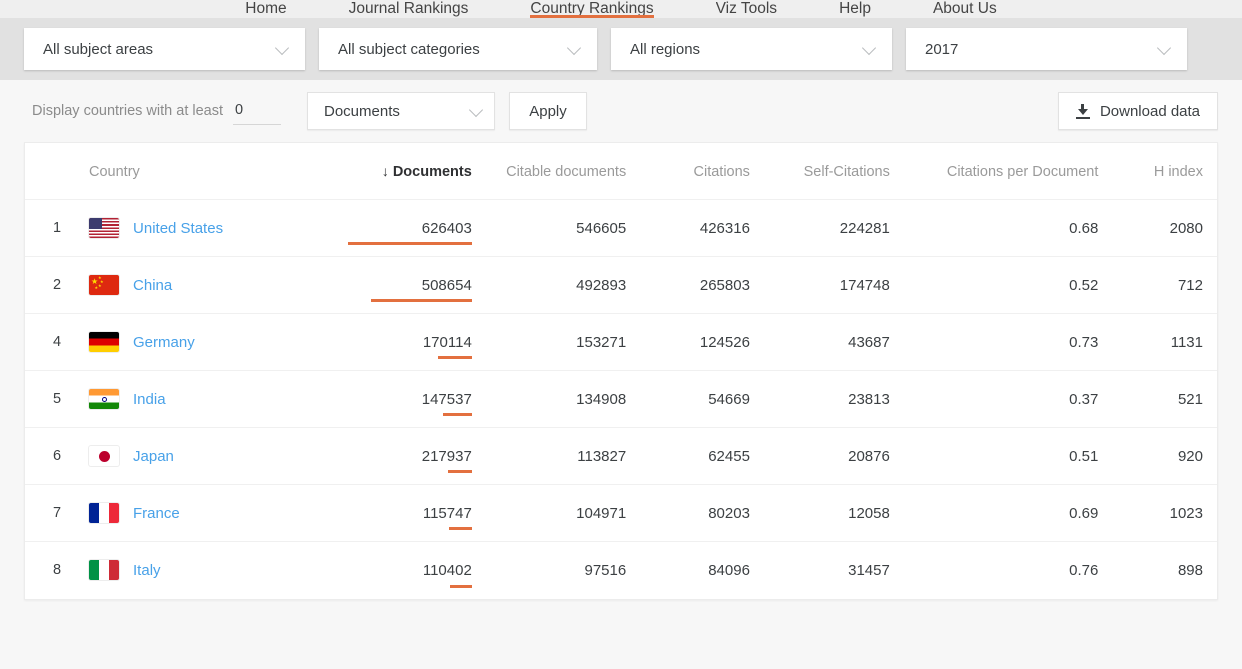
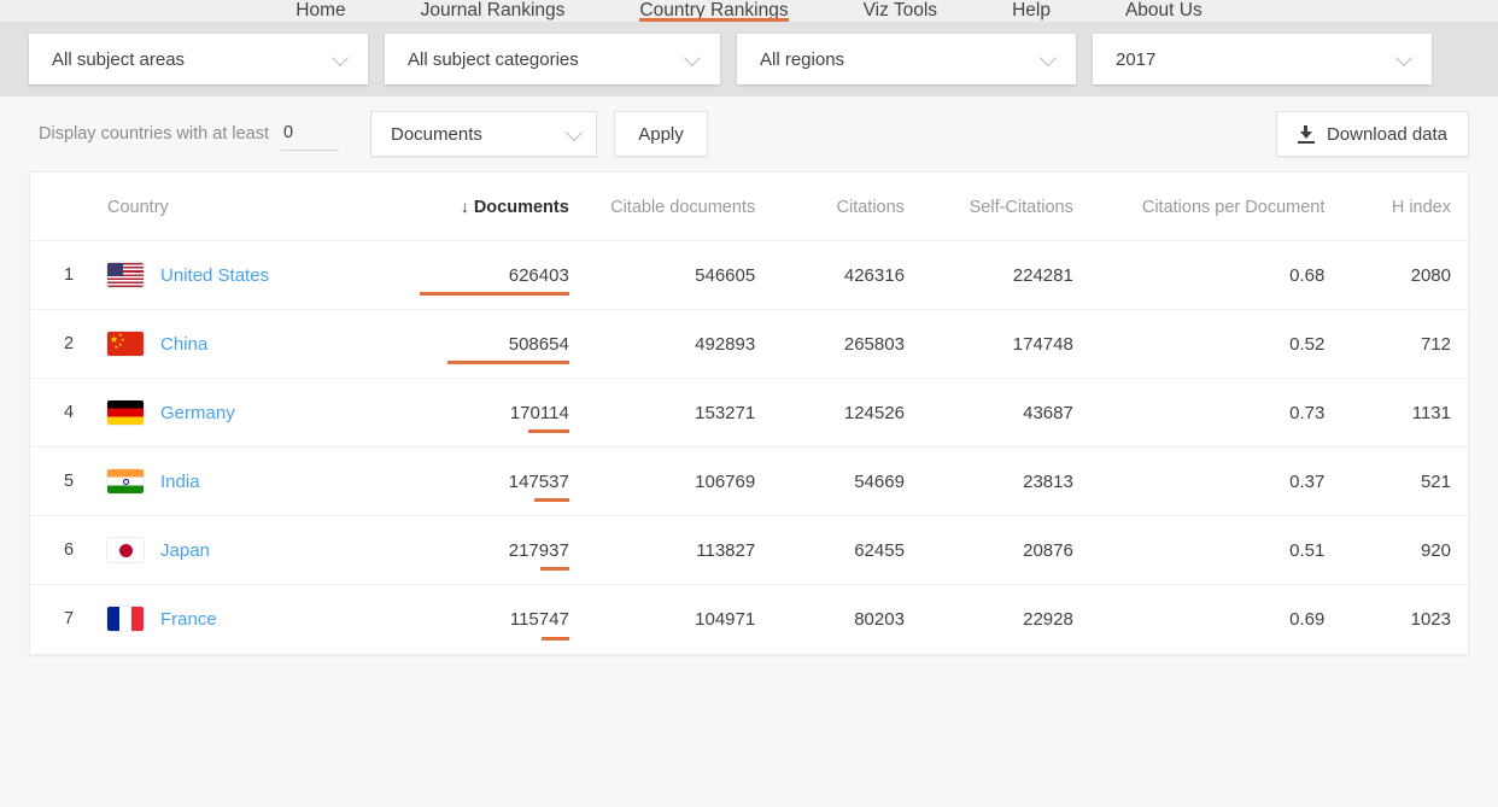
  Home
  Journal Rankings
  Country Rankings
  Viz Tools
  Help
  About Us
  All subject areas
  All subject categories
  All regions
  2017
  Display countries with at least
  0
  Documents
  Apply
  Download data
  	Country	↓ Documents	Citable documents	Citations	Self-Citations	Citations per Document	H index
  1	United States	626403	546605	426316	224281	0.68	2080
  2	★ China	508654	492893	265803	174748	0.52	712
  4	Germany	170114	153271	124526	43687	0.73	1131
- 5	India	147537	134908	54669	23813	0.37	521
+ 5	India	147537	106769	54669	23813	0.37	521
  6	Japan	217937	113827	62455	20876	0.51	920
- 7	France	115747	104971	80203	12058	0.69	1023
+ 7	France	115747	104971	80203	22928	0.69	1023
- 8	Italy	110402	97516	84096	31457	0.76	898
